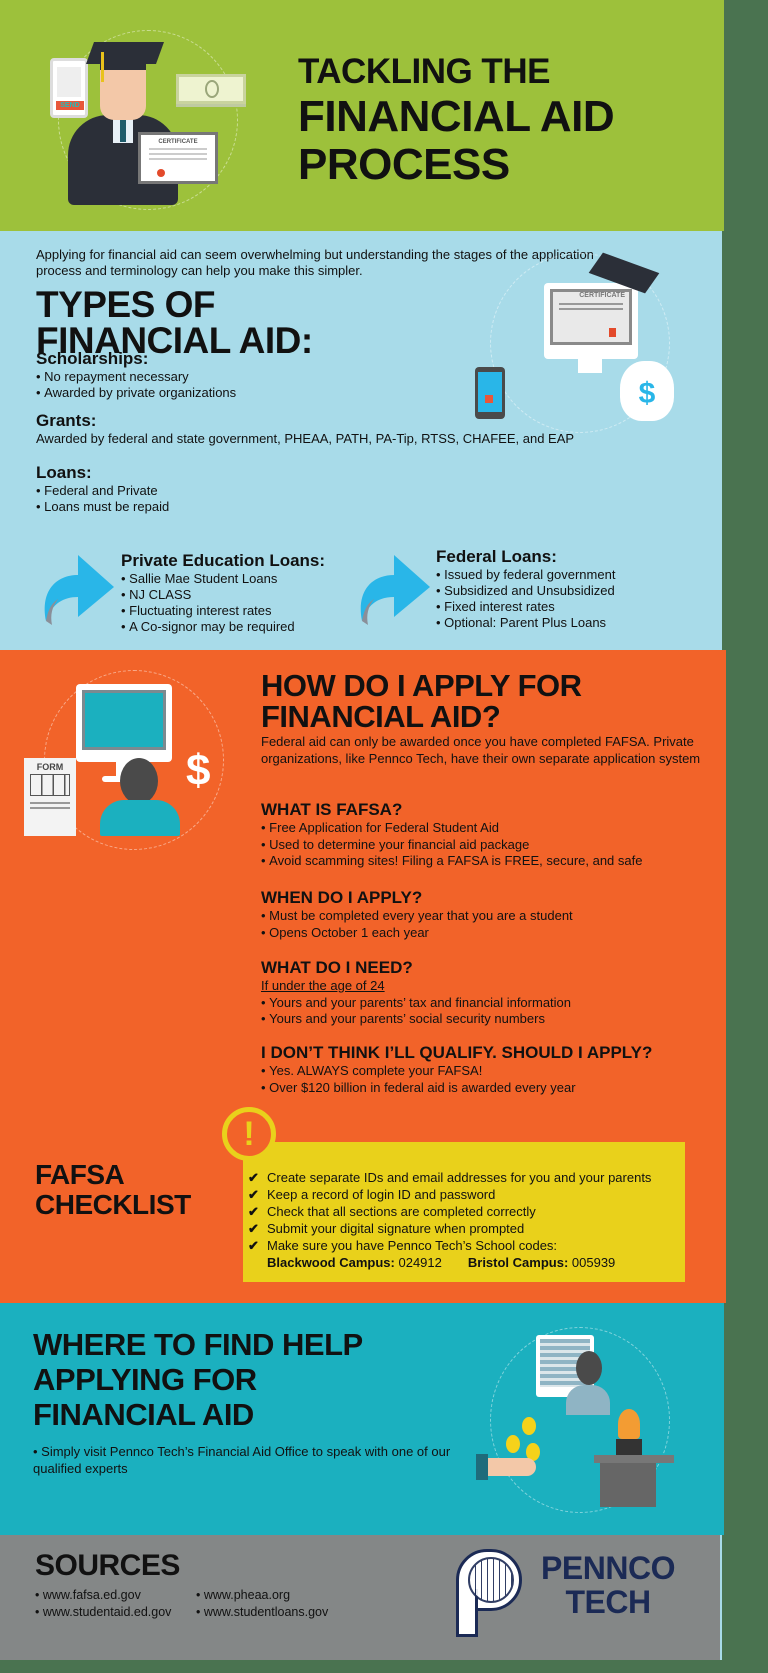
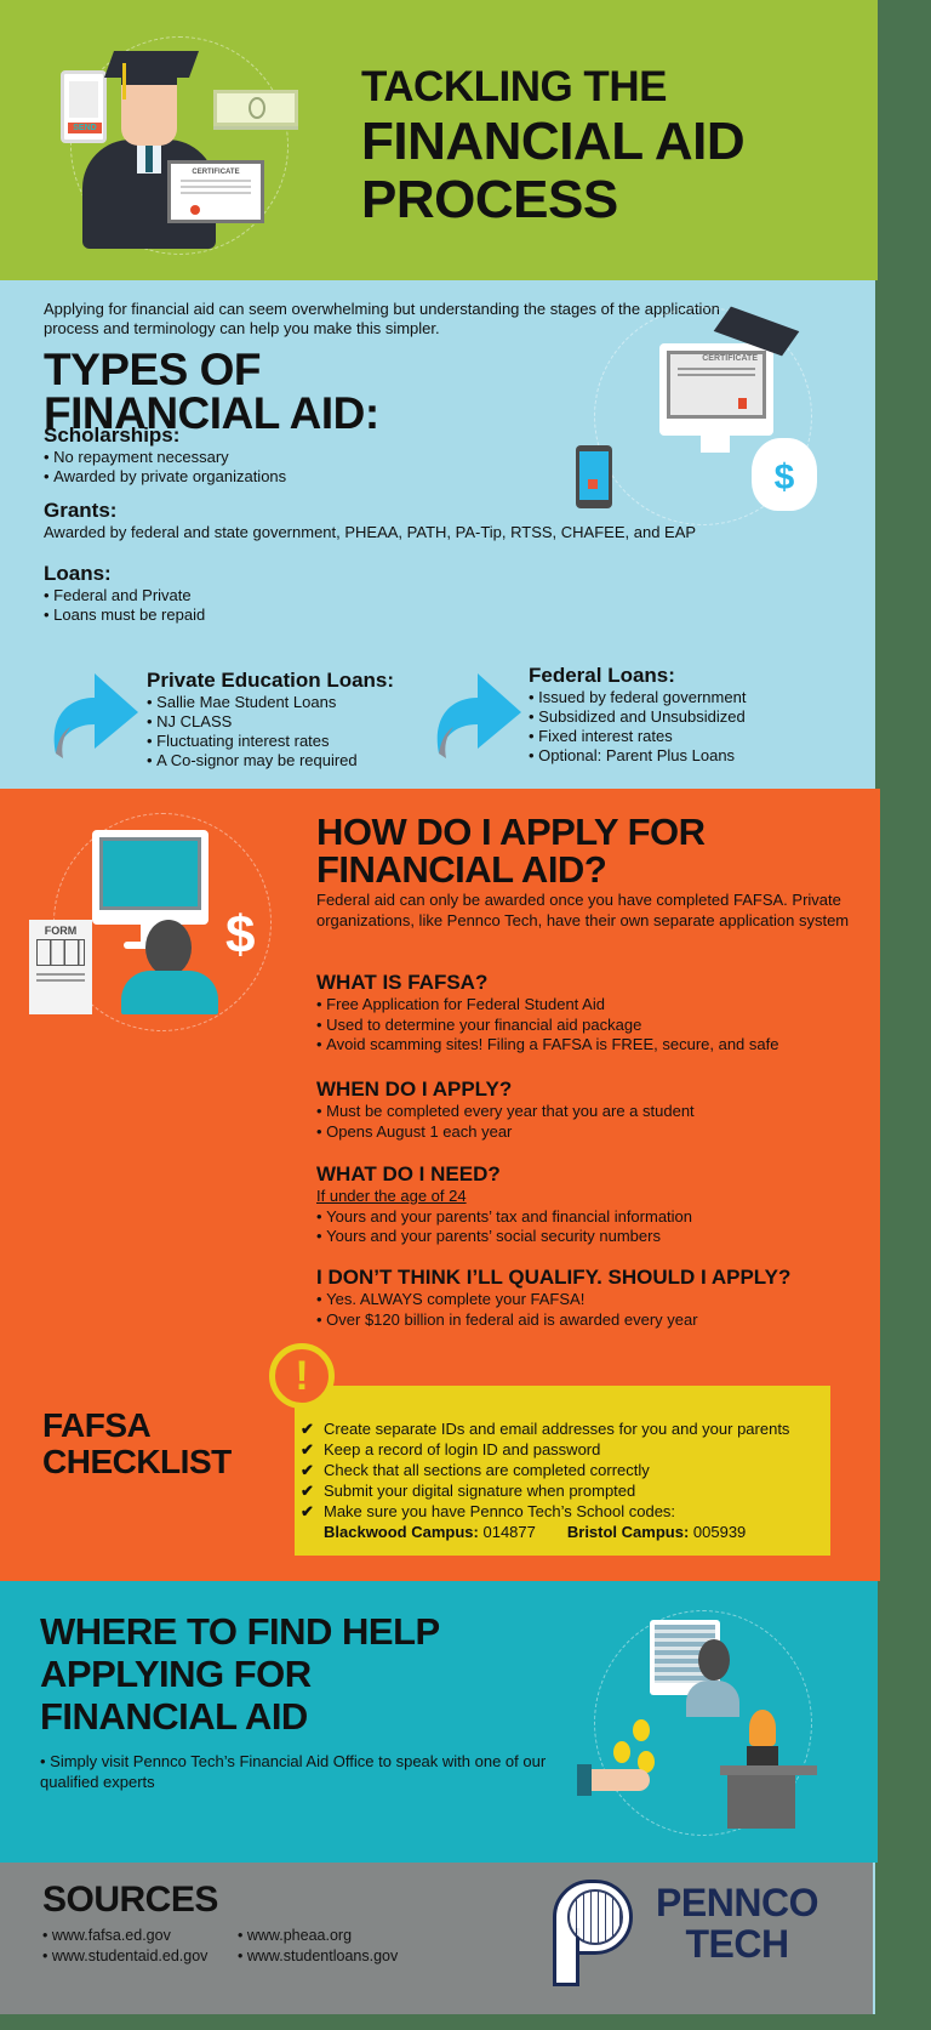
  TACKLING THE
  FINANCIAL AID
  PROCESS
  Applying for financial aid can seem overwhelming but understanding the stages of the application process and terminology can help you make this simpler.
  TYPES OF
  FINANCIAL AID:
  $
  Scholarships:
  No repayment necessary
  Awarded by private organizations
  Grants:
  Awarded by federal and state government, PHEAA, PATH, PA-Tip, RTSS, CHAFEE, and EAP
  Loans:
  Federal and Private
  Loans must be repaid
  Private Education Loans:
  Sallie Mae Student Loans
  NJ CLASS
  Fluctuating interest rates
  A Co-signor may be required
  Federal Loans:
  Issued by federal government
  Subsidized and Unsubsidized
  Fixed interest rates
  Optional: Parent Plus Loans
  FORM
  $
  HOW DO I APPLY FOR
  FINANCIAL AID?
  Federal aid can only be awarded once you have completed FAFSA. Private organizations, like Pennco Tech, have their own separate application system
  WHAT IS FAFSA?
  Free Application for Federal Student Aid
  Used to determine your financial aid package
  Avoid scamming sites! Filing a FAFSA is FREE, secure, and safe
  WHEN DO I APPLY?
  Must be completed every year that you are a student
- Opens October 1 each year
+ Opens August 1 each year
  WHAT DO I NEED?
  If under the age of 24
  Yours and your parents’ tax and financial information
  Yours and your parents’ social security numbers
  I DON’T THINK I’LL QUALIFY. SHOULD I APPLY?
  Yes. ALWAYS complete your FAFSA!
  Over $120 billion in federal aid is awarded every year
  FAFSA
  CHECKLIST
  !
  ✔
  Create separate IDs and email addresses for you and your parents
  ✔
  Keep a record of login ID and password
  ✔
  Check that all sections are completed correctly
  ✔
  Submit your digital signature when prompted
  ✔
  Make sure you have Pennco Tech’s School codes:
  Blackwood Campus:
- 024912
+ 014877
  Bristol Campus:
  005939
  WHERE TO FIND HELP
  APPLYING FOR
  FINANCIAL AID
  Simply visit Pennco Tech’s Financial Aid Office to speak with one of our qualified experts
  SOURCES
  www.fafsa.ed.gov
  www.studentaid.ed.gov
  www.pheaa.org
  www.studentloans.gov
  PENNCO
  TECH
